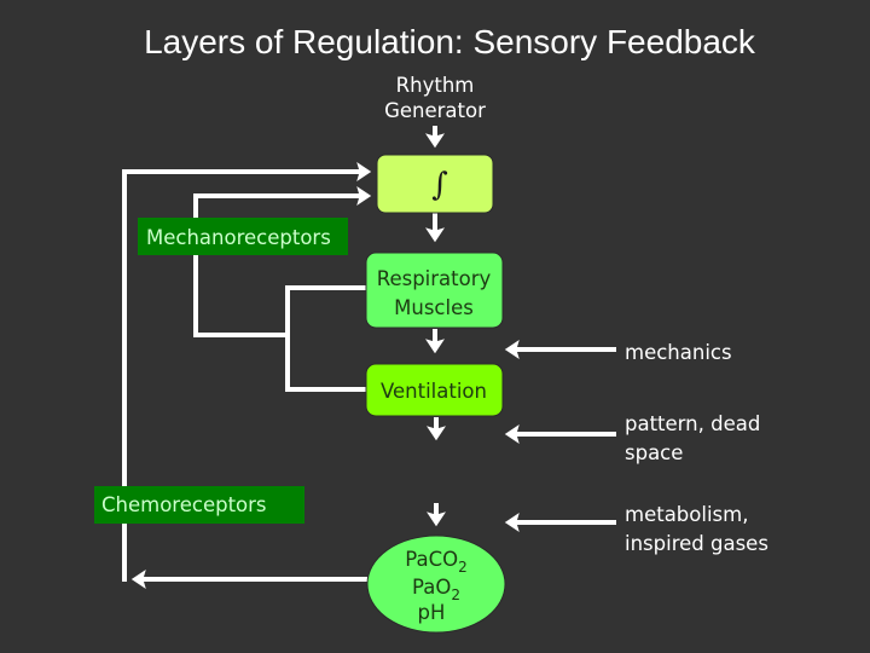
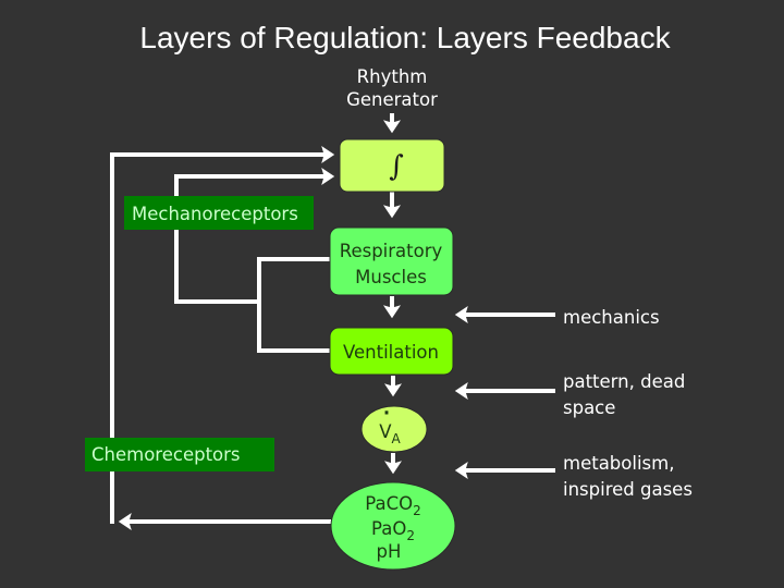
- Layers of Regulation: Sensory Feedback
+ Layers of Regulation: Layers Feedback
  Rhythm
  Generator
  ∫
  Respiratory
  Muscles
  Ventilation
+ VA
+ ·
  PaCO2
  PaO2
  pH
  Mechanoreceptors
  Chemoreceptors
  mechanics
  pattern, dead
  space
  metabolism,
  inspired gases
